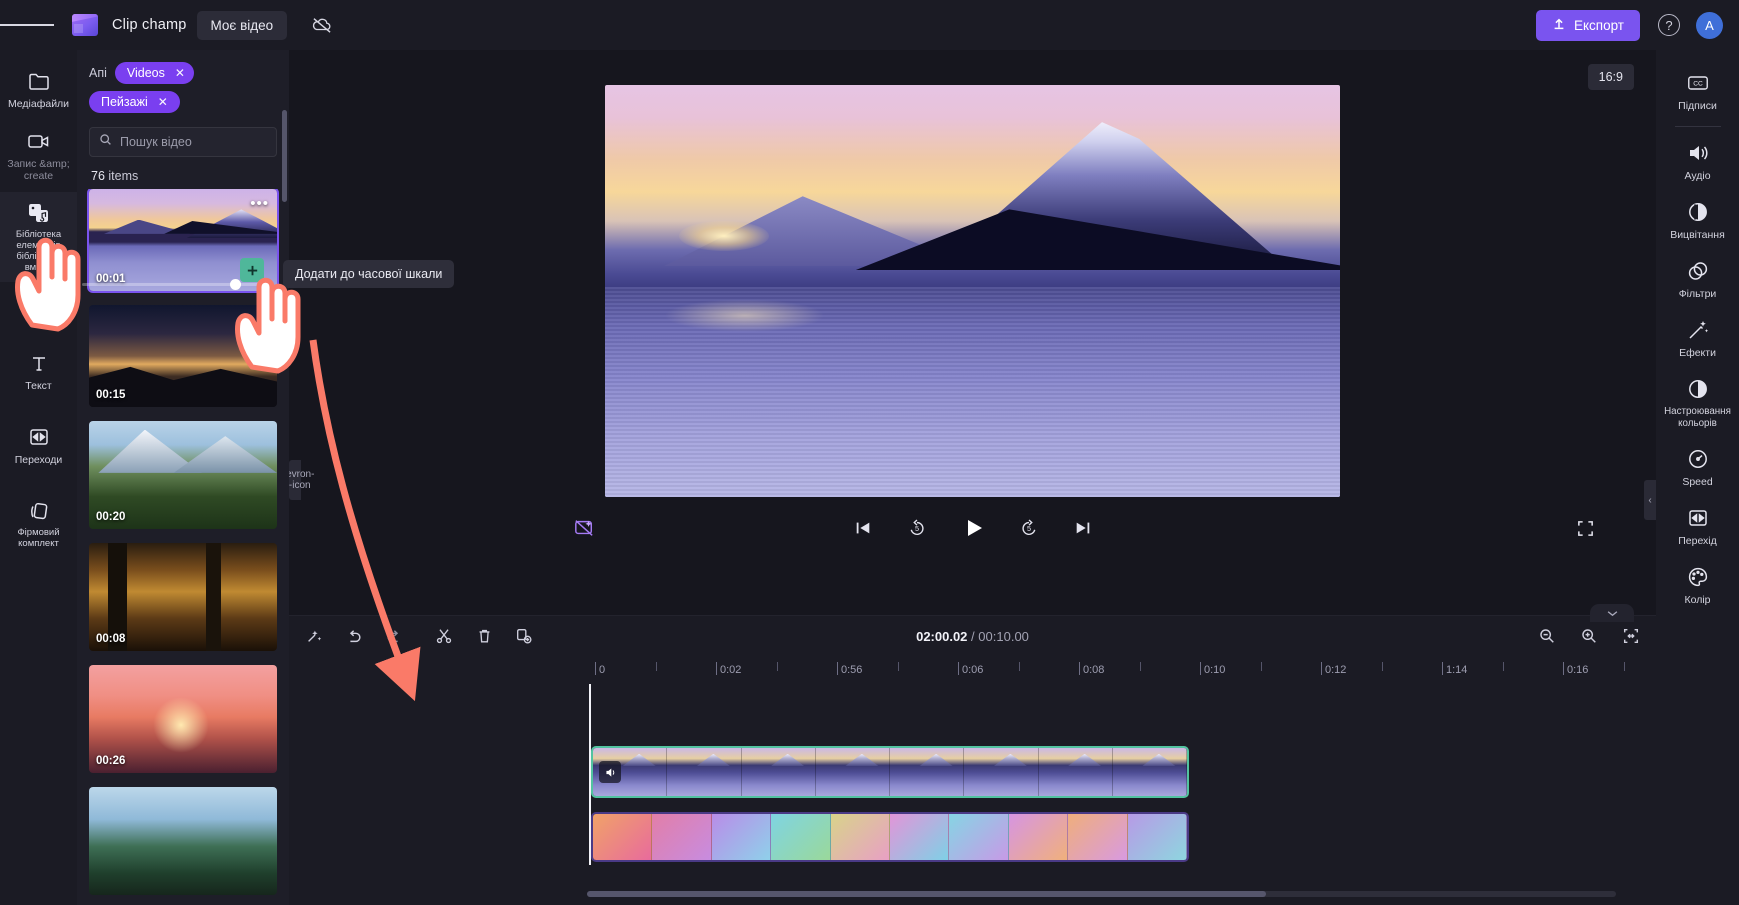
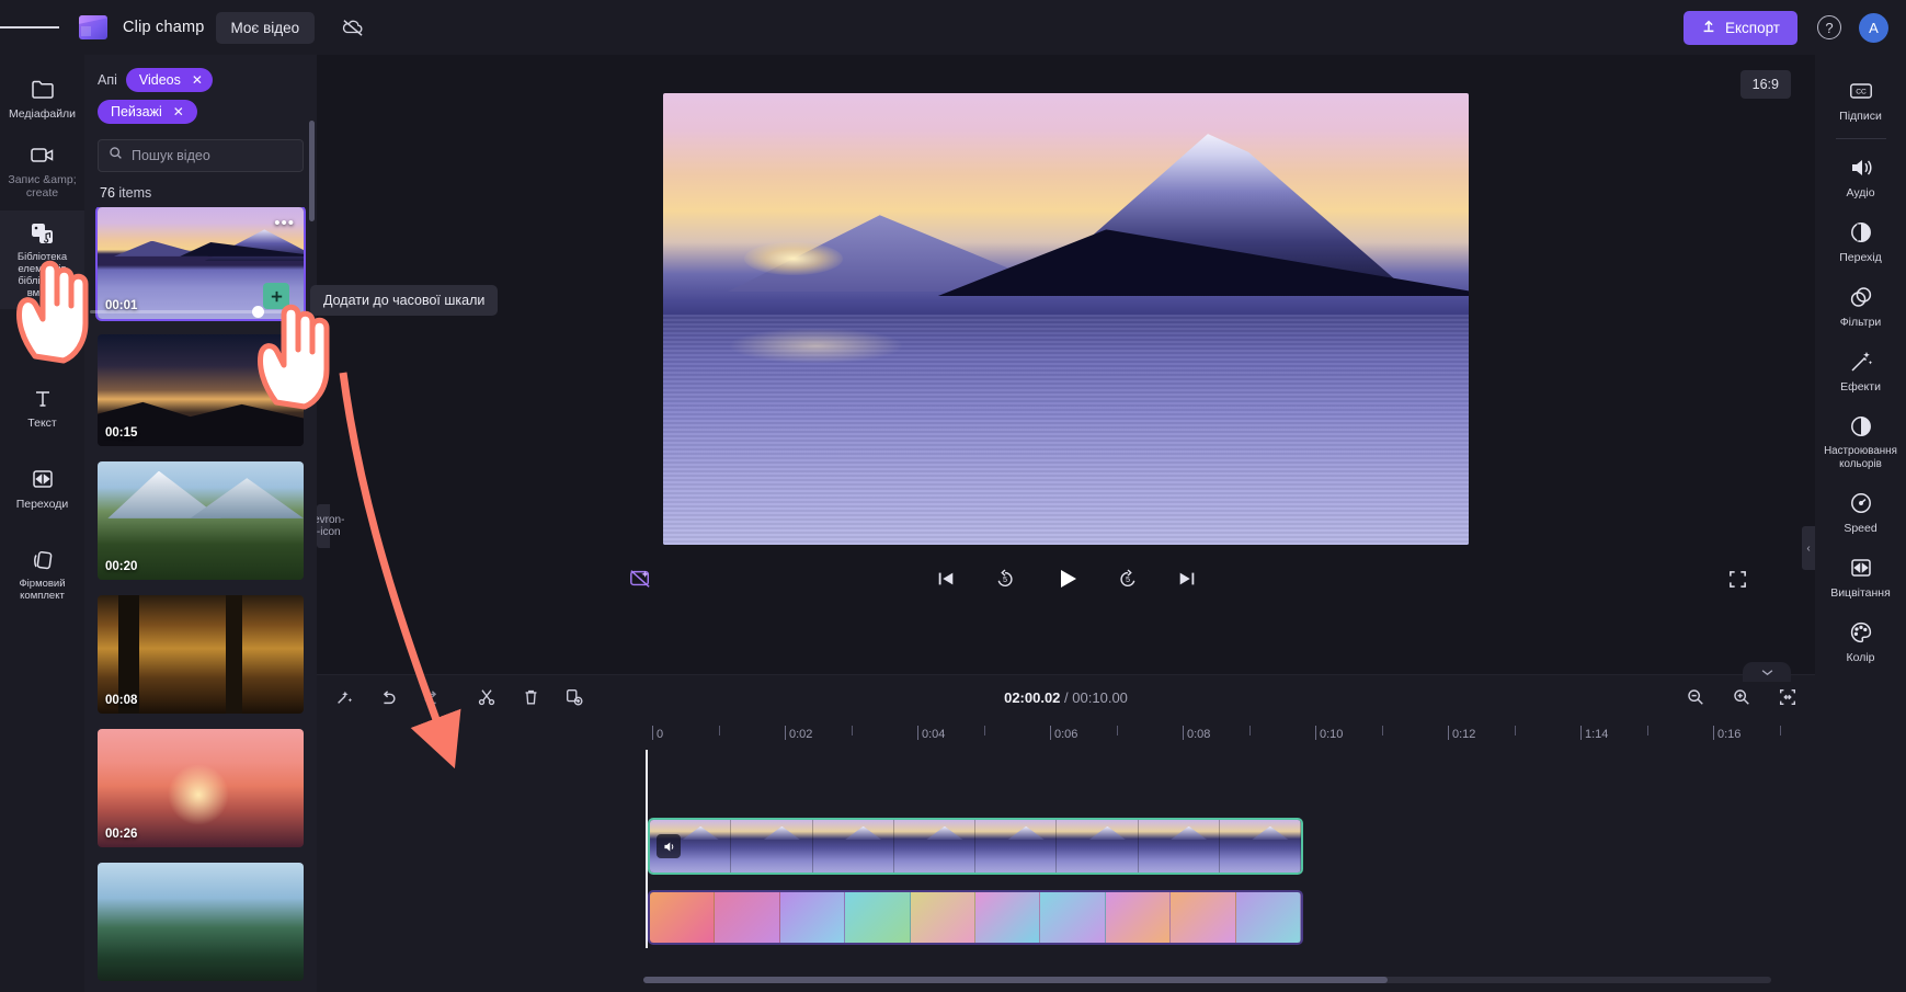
  Clip champ
  Моє відео
  Експорт
  ?
  A
  Медіафайли
  Запис &amp;
  create
  Текст
  Переходи
  Фірмовий комплект
  Апі
  Videos
  ✕
  Пейзажі
  ✕
  Пошук відео
  76 items
  •••
  00:01
  00:15
  00:20
  00:08
  00:26
  16:9
  5
  5
  02:00.02 / 00:10.00
  0
  0:02
- 0:56
+ 0:04
  0:06
  0:08
  0:10
  0:12
  1:14
  0:16
  ‹
  Підписи
  Аудіо
- Вицвітання
+ Перехід
  Фільтри
  Ефекти
  Настроювання кольорів
  Speed
- Перехід
+ Вицвітання
  Колір
  Додати до часової шкали
